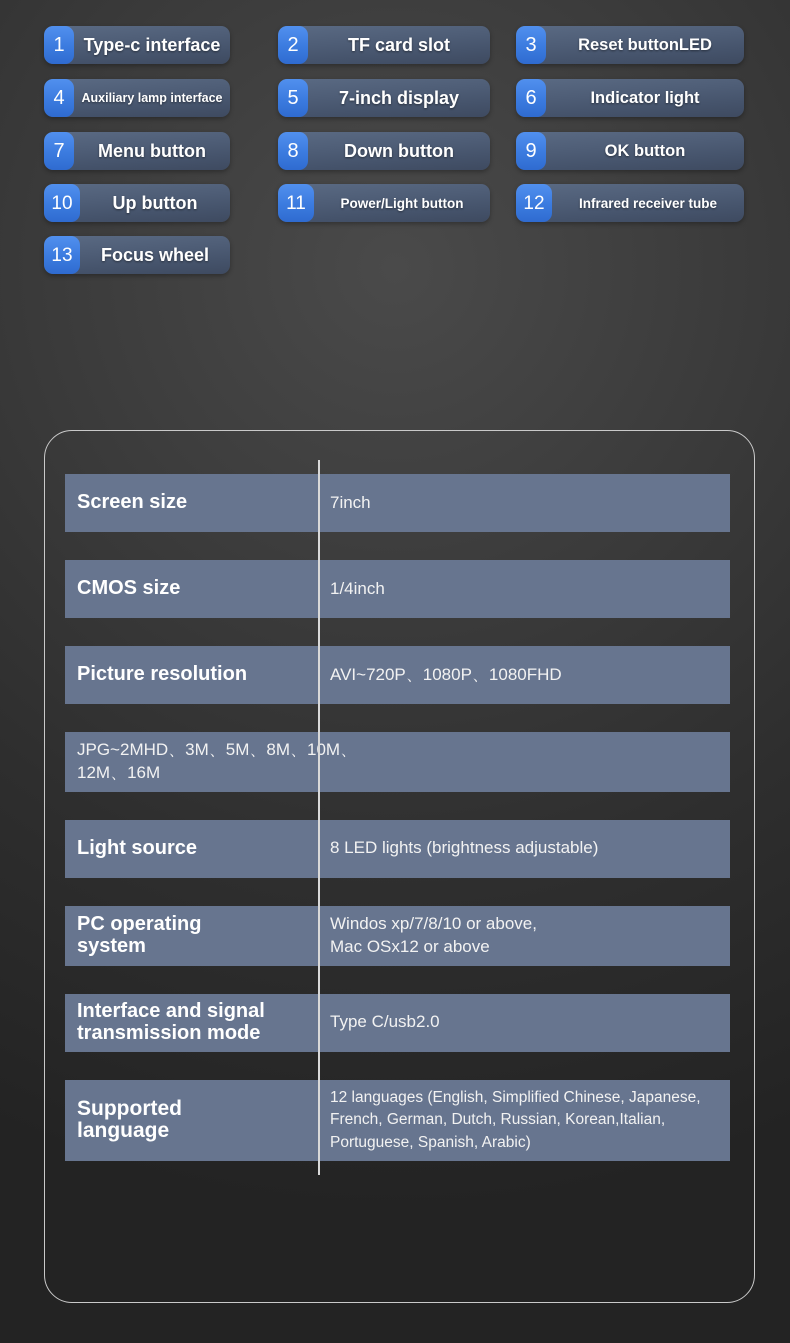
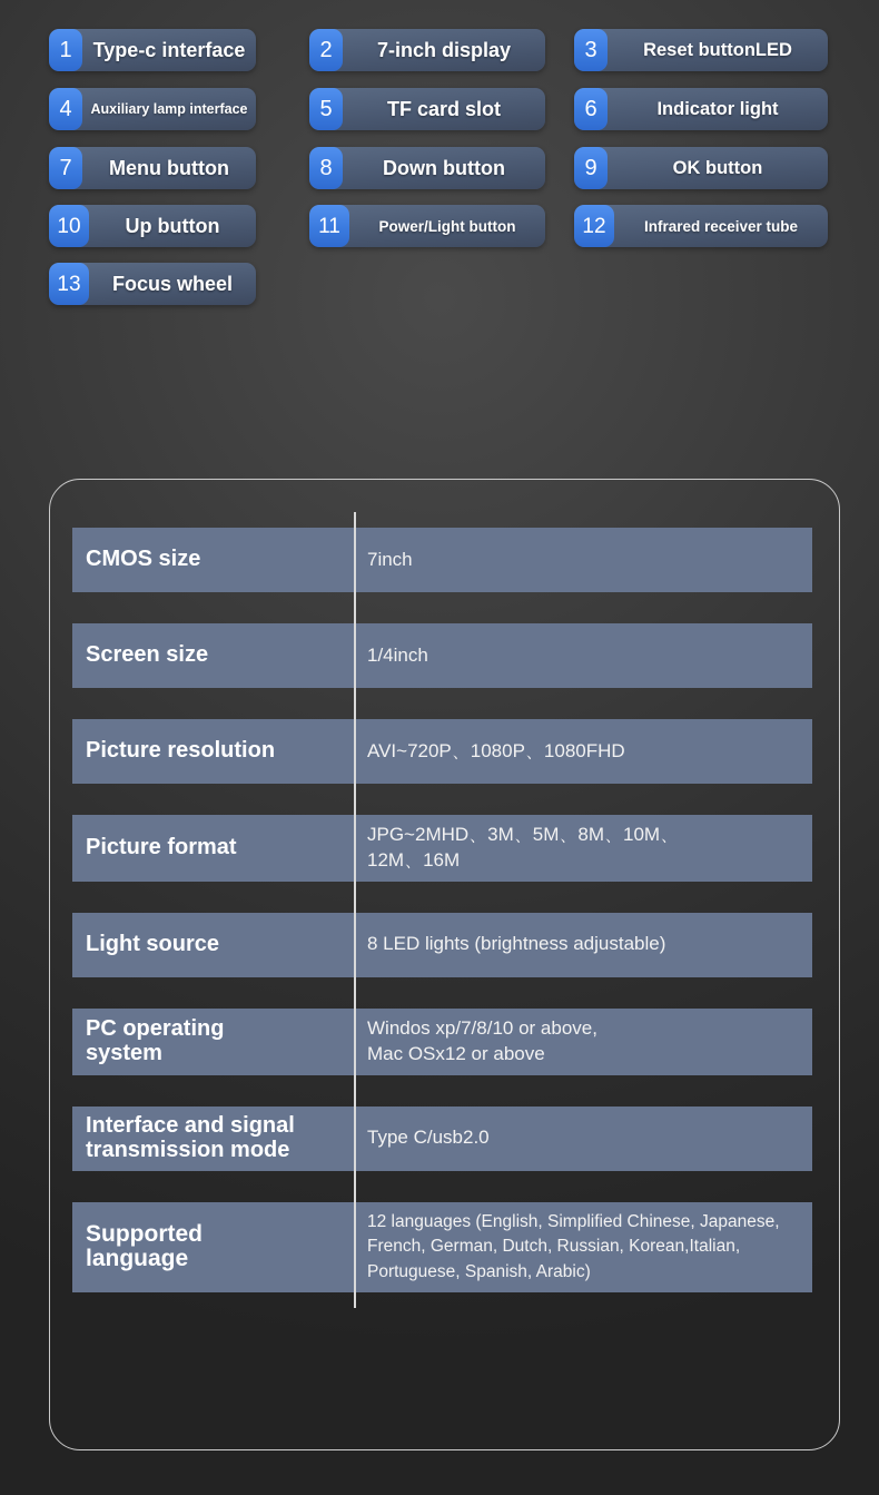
  1
  Type-c interface
  2
- TF card slot
+ 7-inch display
  3
  Reset buttonLED
  4
  Auxiliary lamp interface
  5
- 7-inch display
+ TF card slot
  6
  Indicator light
  7
  Menu button
  8
  Down button
  9
  OK button
  10
  Up button
  11
  Power/Light button
  12
  Infrared receiver tube
  13
  Focus wheel
- Screen size
+ CMOS size
  7inch
- CMOS size
+ Screen size
  1/4inch
  Picture resolution
  AVI~720P、1080P、1080FHD
+ Picture format
  JPG~2MHD、3M、5M、8M、10M、
  12M、16M
  Light source
  8 LED lights (brightness adjustable)
  PC operating
  system
  Windos xp/7/8/10 or above,
  Mac OSx12 or above
  Interface and signal
  transmission mode
  Type C/usb2.0
  Supported
  language
  12 languages (English, Simplified Chinese, Japanese,
  French, German, Dutch, Russian, Korean,Italian,
  Portuguese, Spanish, Arabic)
